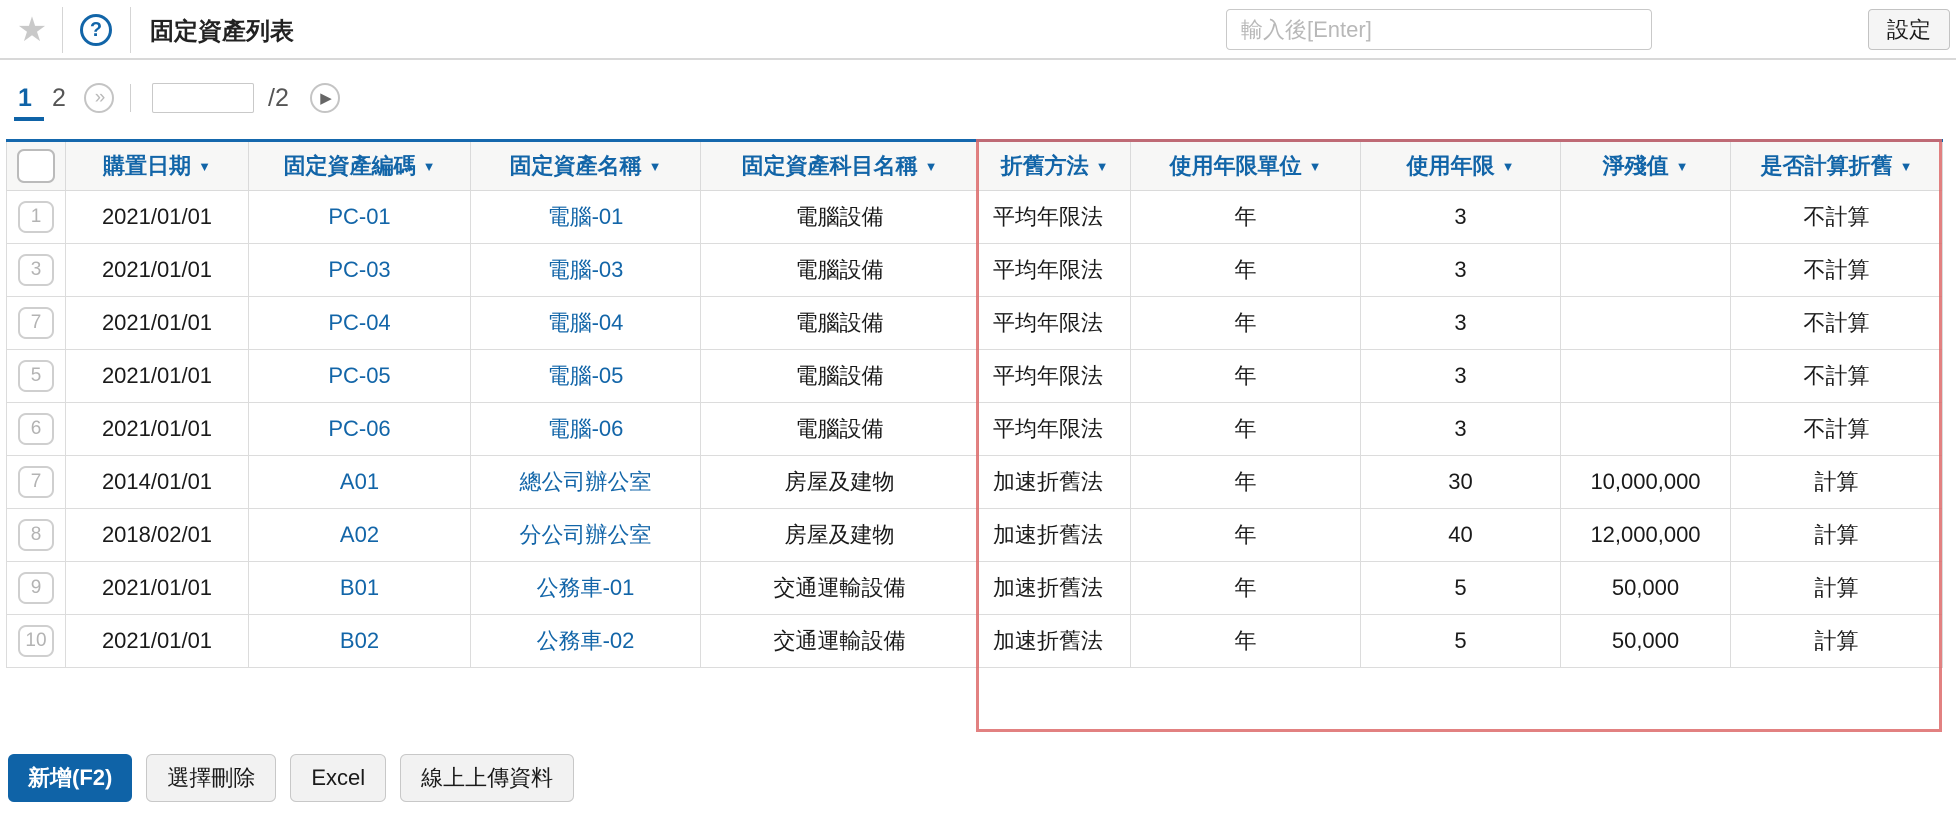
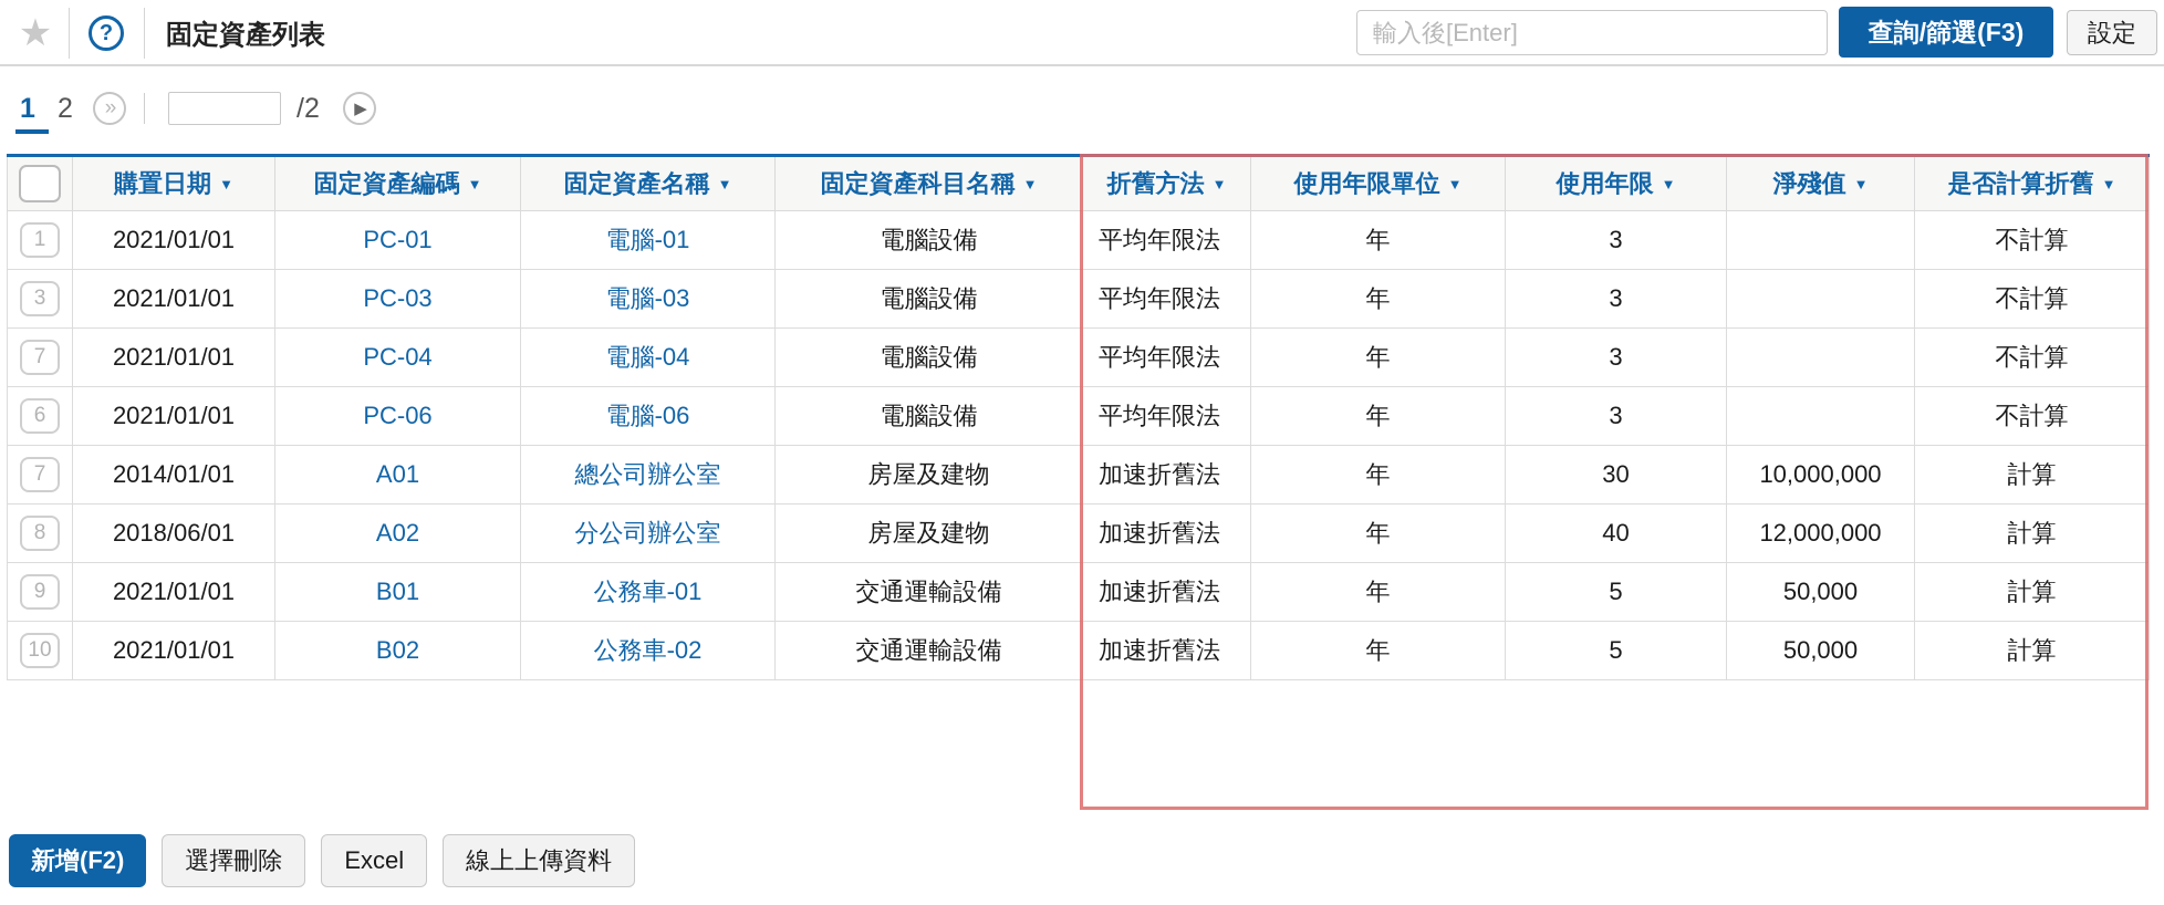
  ★
  ?
  固定資產列表
  輸入後[Enter]
+ 查詢/篩選(F3)
  設定
  1
  2
  »
  /2
  ▶
  	購置日期 ▼	固定資產編碼 ▼	固定資產名稱 ▼	固定資產科目名稱 ▼	折舊方法 ▼	使用年限單位 ▼	使用年限 ▼	淨殘值 ▼	是否計算折舊 ▼
  1	2021/01/01	PC-01	電腦-01	電腦設備	平均年限法	年	3		不計算
  3	2021/01/01	PC-03	電腦-03	電腦設備	平均年限法	年	3		不計算
  7	2021/01/01	PC-04	電腦-04	電腦設備	平均年限法	年	3		不計算
- 5	2021/01/01	PC-05	電腦-05	電腦設備	平均年限法	年	3		不計算
  6	2021/01/01	PC-06	電腦-06	電腦設備	平均年限法	年	3		不計算
  7	2014/01/01	A01	總公司辦公室	房屋及建物	加速折舊法	年	30	10,000,000	計算
- 8	2018/02/01	A02	分公司辦公室	房屋及建物	加速折舊法	年	40	12,000,000	計算
+ 8	2018/06/01	A02	分公司辦公室	房屋及建物	加速折舊法	年	40	12,000,000	計算
  9	2021/01/01	B01	公務車-01	交通運輸設備	加速折舊法	年	5	50,000	計算
  10	2021/01/01	B02	公務車-02	交通運輸設備	加速折舊法	年	5	50,000	計算
  新增(F2)
  選擇刪除
  Excel
  線上上傳資料
